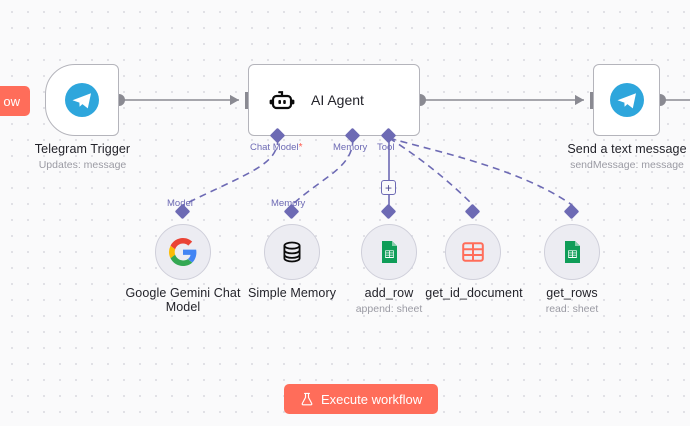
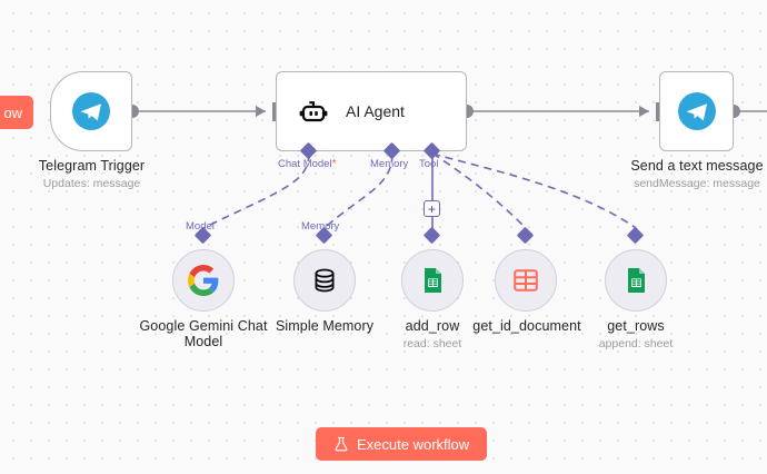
  ow
  Telegram Trigger
  Updates: message
  AI Agent
  Chat Model*
  Memory
  Tool
  +
  Send a text message
  sendMessage: message
  Model
  Google Gemini Chat Model
  Memory
  Simple Memory
  add_row
- append: sheet
+ read: sheet
  get_id_document
  get_rows
- read: sheet
+ append: sheet
  Execute workflow
